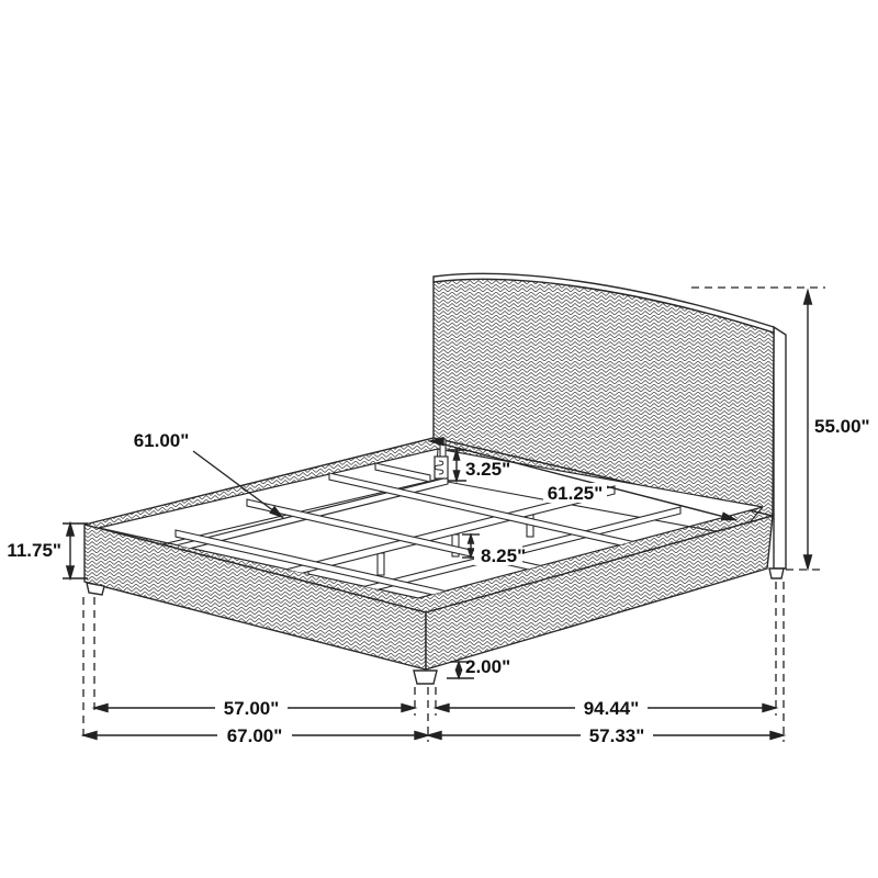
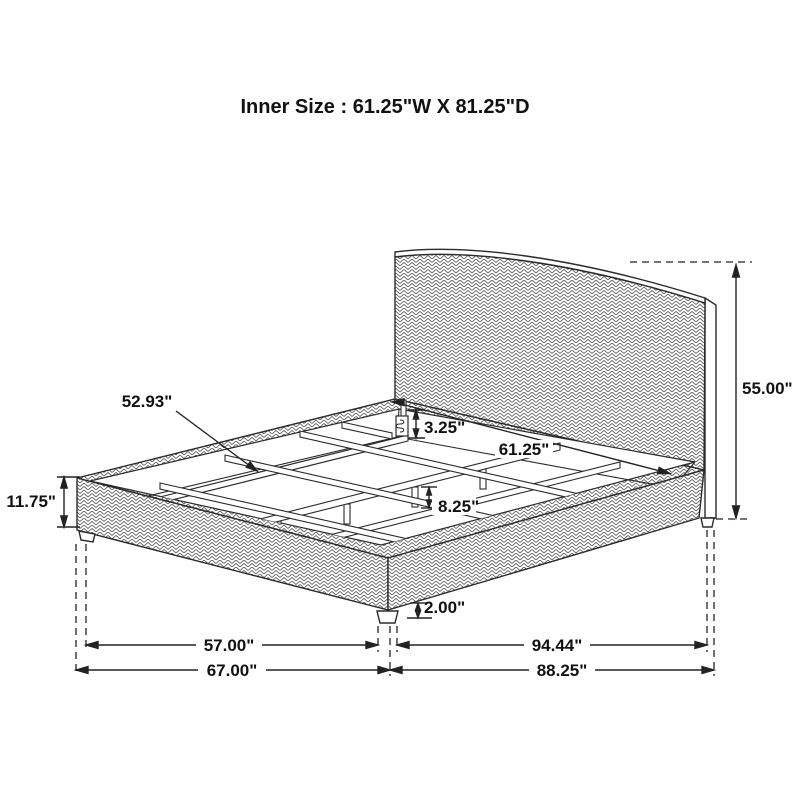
+ Inner Size : 61.25"W X 81.25"D
- 61.00"
+ 52.93"
  3.25"
  61.25"
  8.25"
  11.75"
  55.00"
  2.00"
  57.00"
  67.00"
  94.44"
- 57.33"
+ 88.25"
